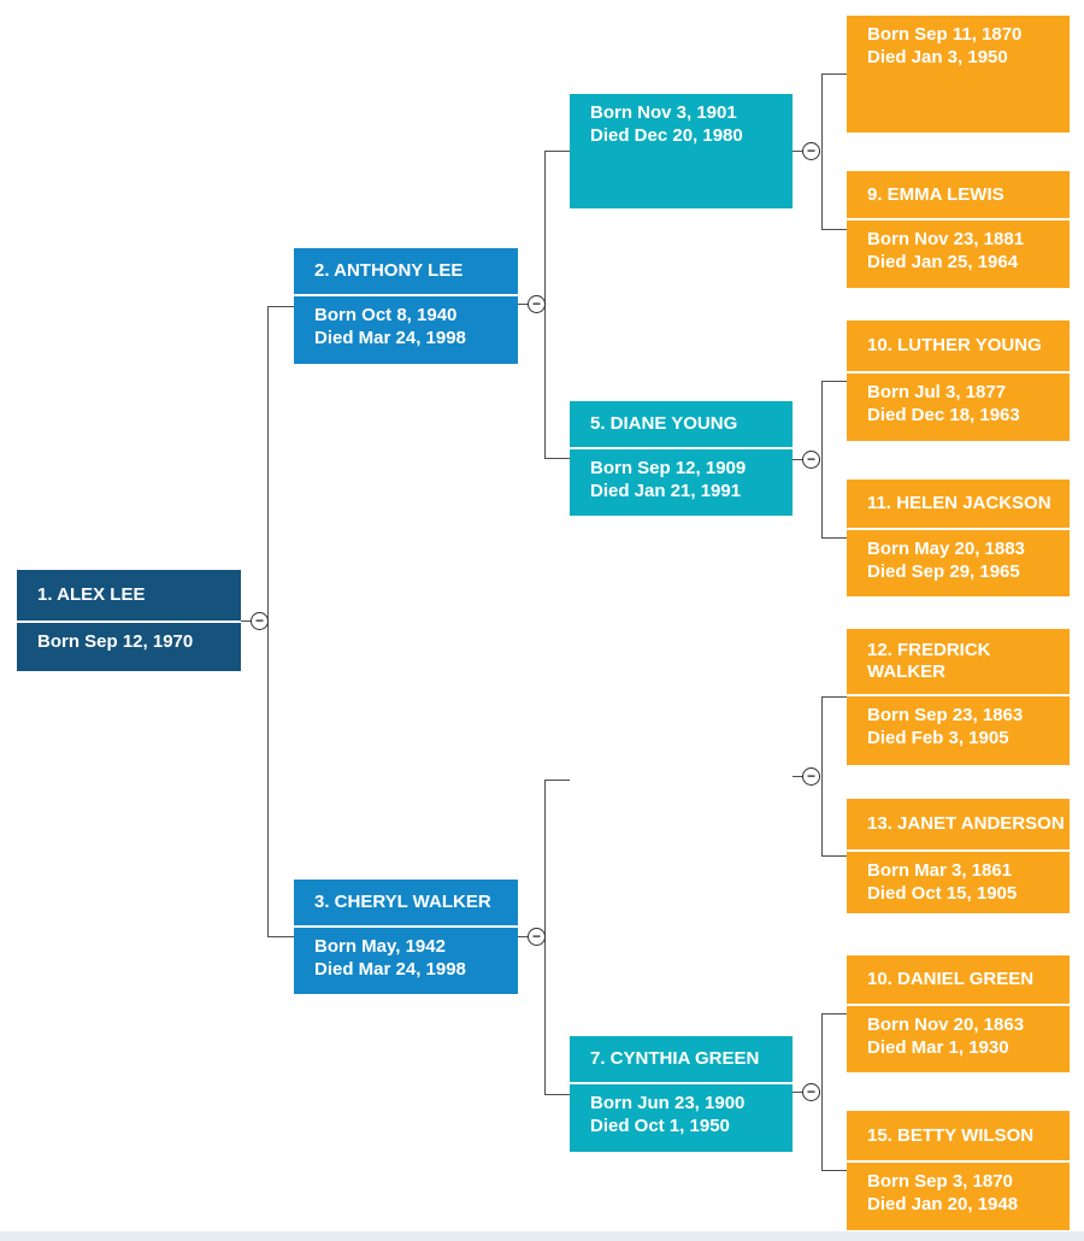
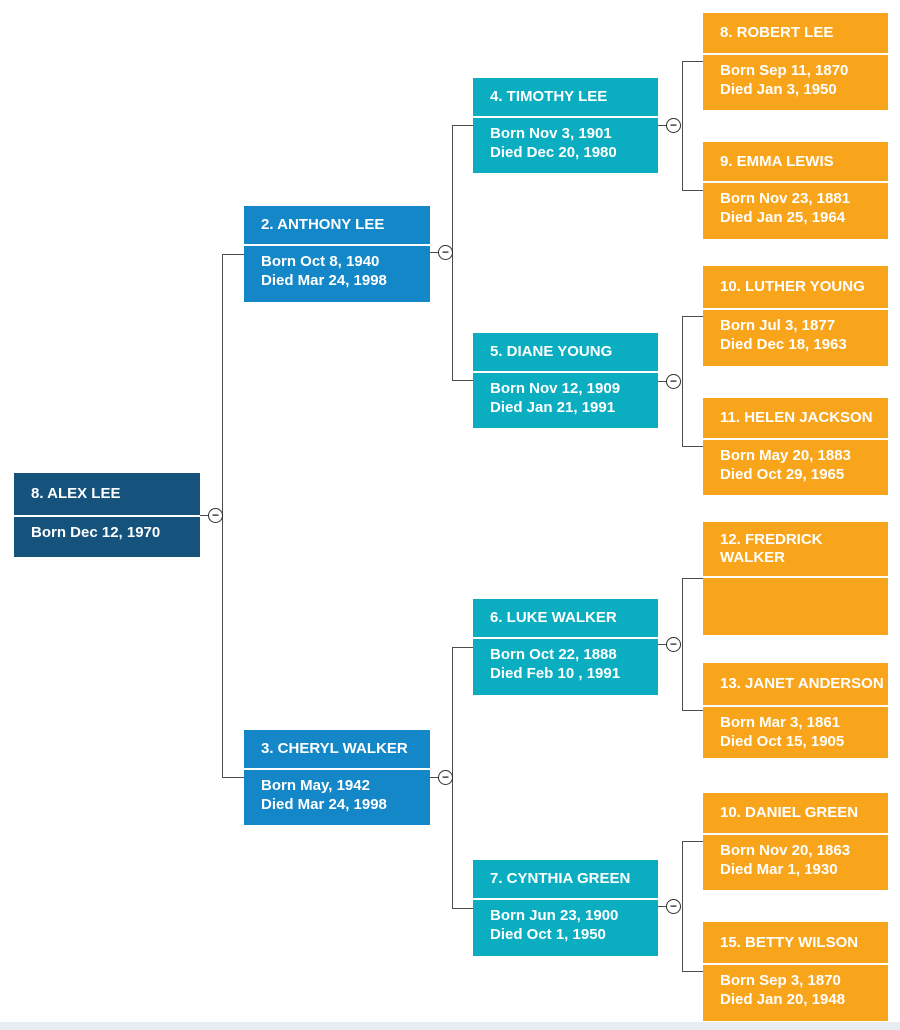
  −
  −
  −
  −
  −
  −
  −
- 1. ALEX LEE
+ 8. ALEX LEE
- Born Sep 12, 1970
+ Born Dec 12, 1970
  2. ANTHONY LEE
  Born Oct 8, 1940
  Died Mar 24, 1998
  3. CHERYL WALKER
  Born May, 1942
  Died Mar 24, 1998
+ 4. TIMOTHY LEE
  Born Nov 3, 1901
  Died Dec 20, 1980
  5. DIANE YOUNG
- Born Sep 12, 1909
+ Born Nov 12, 1909
  Died Jan 21, 1991
+ 6. LUKE WALKER
+ Born Oct 22, 1888
+ Died Feb 10 , 1991
  7. CYNTHIA GREEN
  Born Jun 23, 1900
  Died Oct 1, 1950
+ 8. ROBERT LEE
  Born Sep 11, 1870
  Died Jan 3, 1950
  9. EMMA LEWIS
  Born Nov 23, 1881
  Died Jan 25, 1964
  10. LUTHER YOUNG
  Born Jul 3, 1877
  Died Dec 18, 1963
  11. HELEN JACKSON
  Born May 20, 1883
- Died Sep 29, 1965
+ Died Oct 29, 1965
  12. FREDRICK WALKER
- Born Sep 23, 1863
- Died Feb 3, 1905
  13. JANET ANDERSON
  Born Mar 3, 1861
  Died Oct 15, 1905
  10. DANIEL GREEN
  Born Nov 20, 1863
  Died Mar 1, 1930
  15. BETTY WILSON
  Born Sep 3, 1870
  Died Jan 20, 1948
